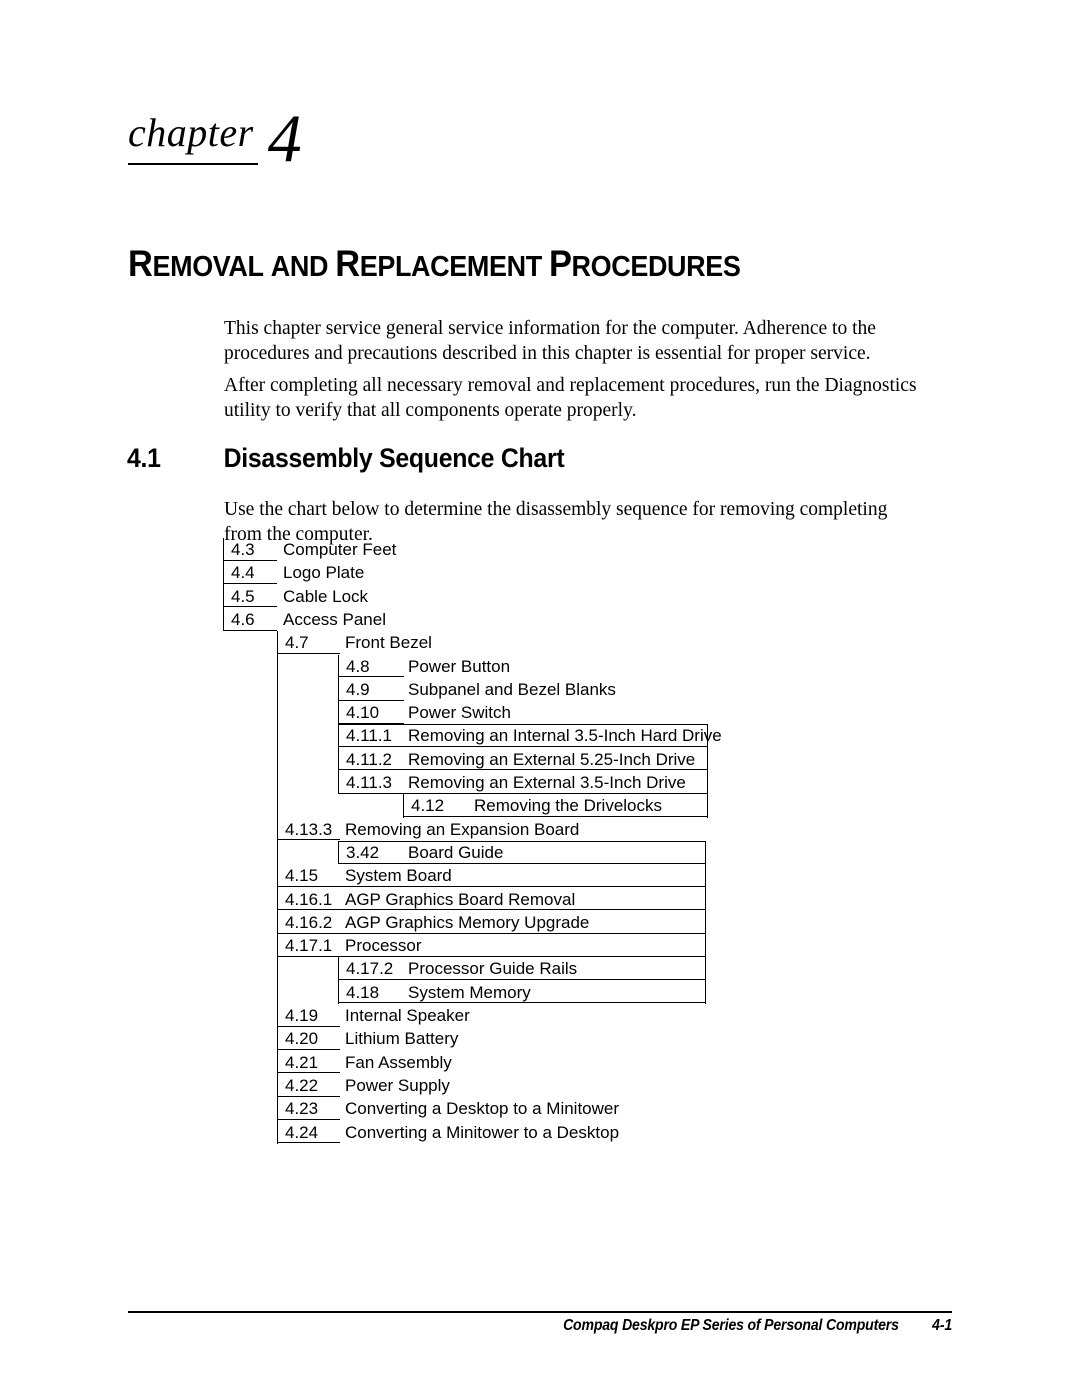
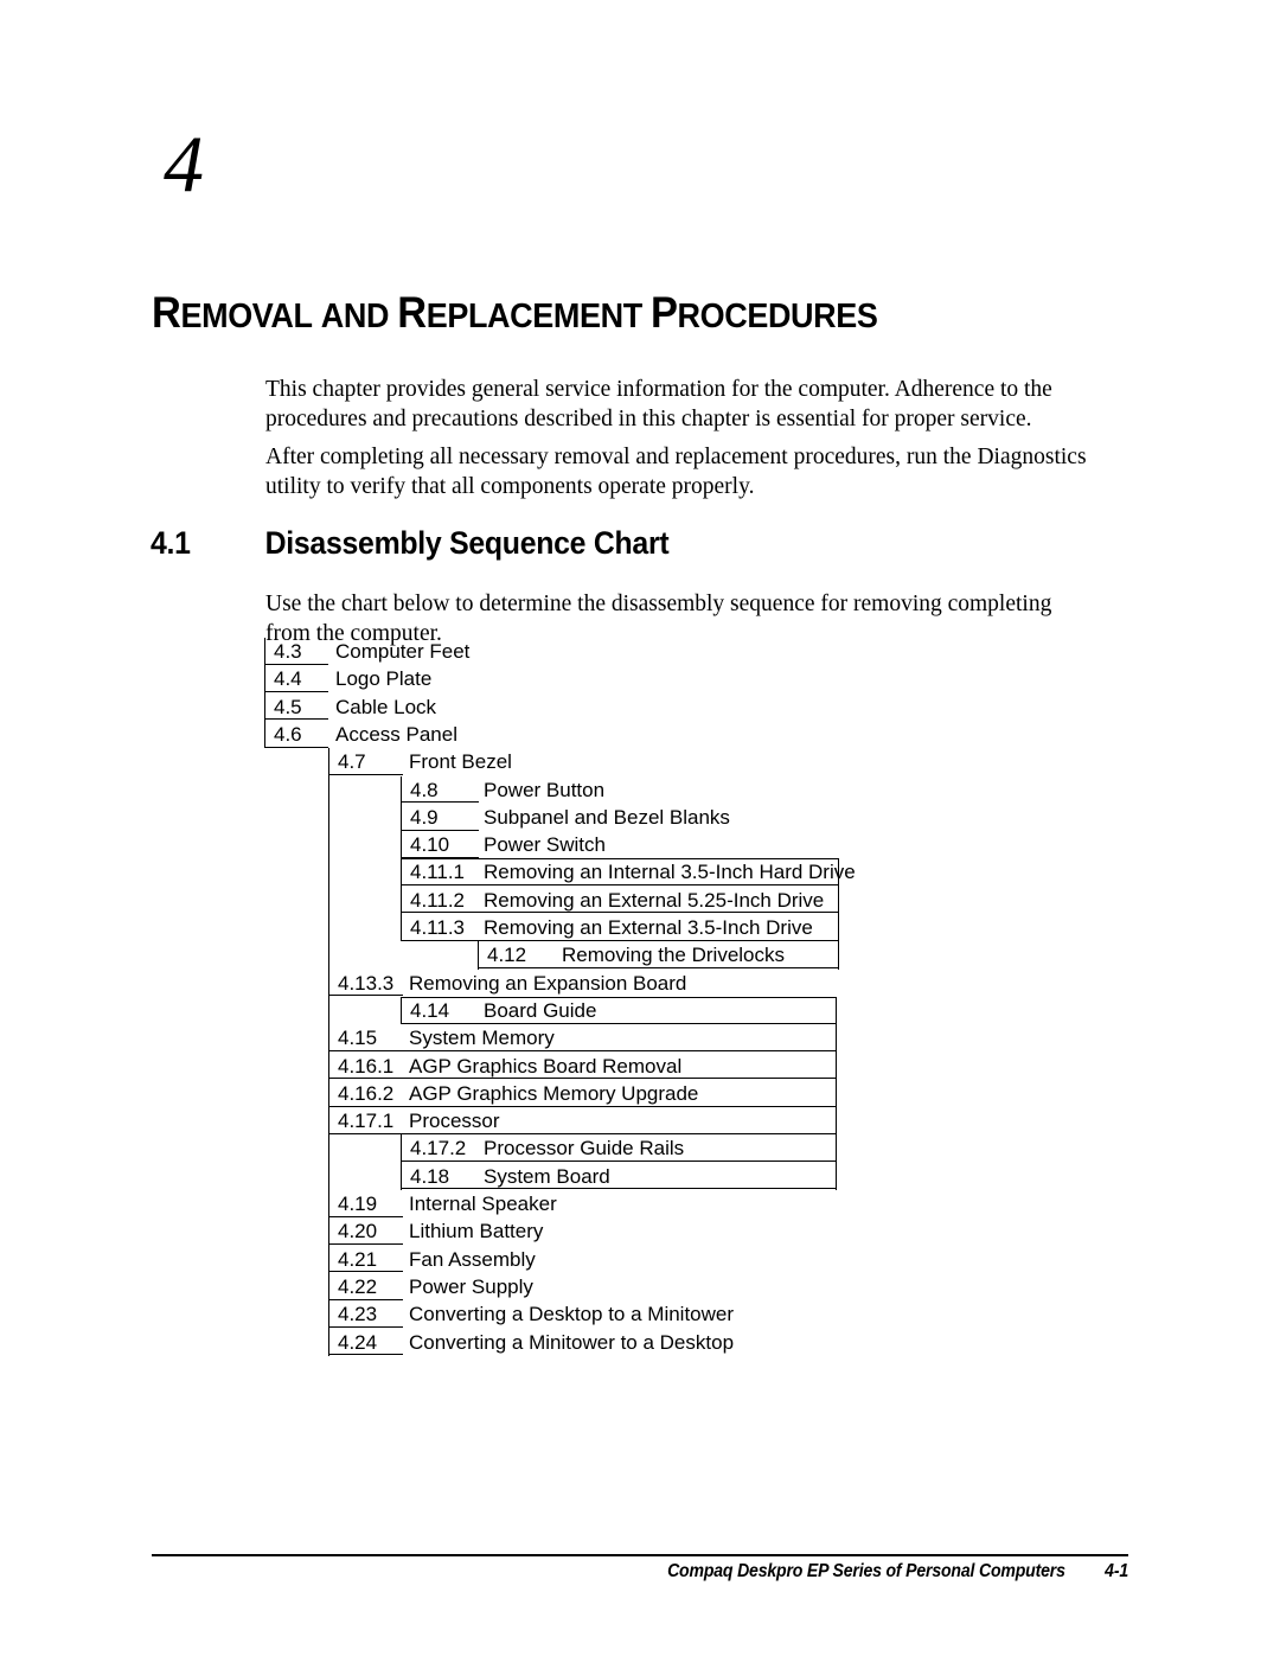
- chapter
  4
  REMOVAL AND REPLACEMENT PROCEDURES
- This chapter service general service information for the computer. Adherence to the procedures and precautions described in this chapter is essential for proper service.
+ This chapter provides general service information for the computer. Adherence to the procedures and precautions described in this chapter is essential for proper service.
  After completing all necessary removal and replacement procedures, run the Diagnostics utility to verify that all components operate properly.
  4.1 Disassembly Sequence Chart
  Use the chart below to determine the disassembly sequence for removing completing from the computer.
  4.3
  Computer Feet
  4.4
  Logo Plate
  4.5
  Cable Lock
  4.6
  Access Panel
  4.7
  Front Bezel
  4.8
  Power Button
  4.9
  Subpanel and Bezel Blanks
  4.10
  Power Switch
  4.11.1
  Removing an Internal 3.5-Inch Hard Drive
  4.11.2
  Removing an External 5.25-Inch Drive
  4.11.3
  Removing an External 3.5-Inch Drive
  4.12
  Removing the Drivelocks
  4.13.3
  Removing an Expansion Board
- 3.42
+ 4.14
  Board Guide
  4.15
- System Board
+ System Memory
  4.16.1
  AGP Graphics Board Removal
  4.16.2
  AGP Graphics Memory Upgrade
  4.17.1
  Processor
  4.17.2
  Processor Guide Rails
  4.18
- System Memory
+ System Board
  4.19
  Internal Speaker
  4.20
  Lithium Battery
  4.21
  Fan Assembly
  4.22
  Power Supply
  4.23
  Converting a Desktop to a Minitower
  4.24
  Converting a Minitower to a Desktop
  Compaq Deskpro EP Series of Personal Computers 4-1
